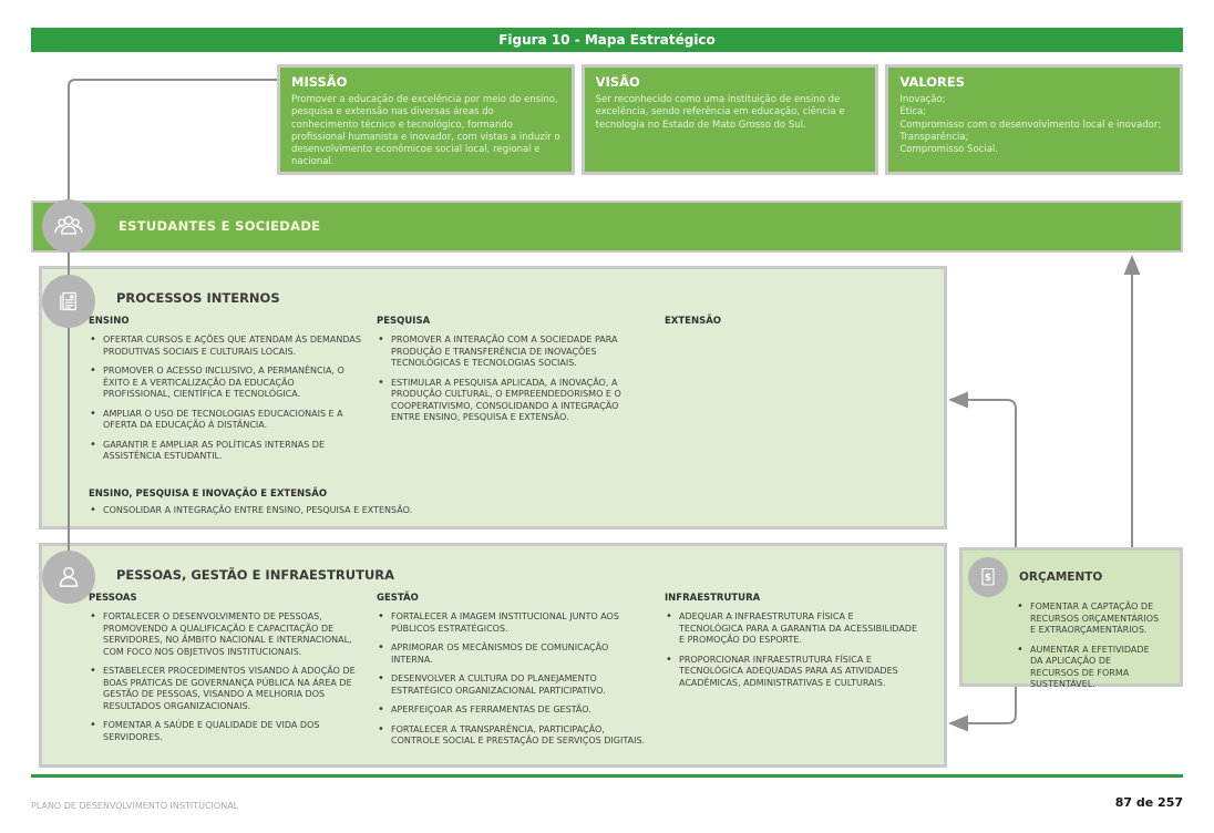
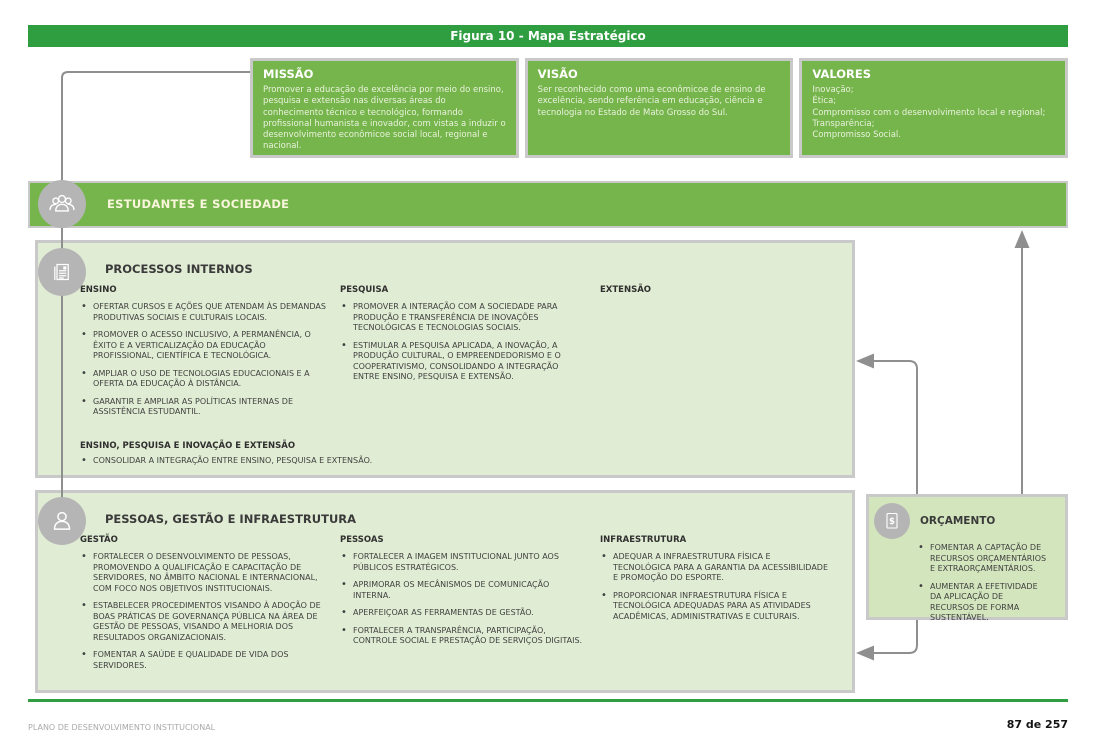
  Figura 10 - Mapa Estratégico
  MISSÃO
  Promover a educação de excelência por meio do ensino, pesquisa e extensão nas diversas áreas do conhecimento técnico e tecnológico, formando profissional humanista e inovador, com vistas a induzir o desenvolvimento econômicoe social local, regional e nacional.
  VISÃO
- Ser reconhecido como uma instituição de ensino de excelência, sendo referência em educação, ciência e tecnologia no Estado de Mato Grosso do Sul.
+ Ser reconhecido como uma econômicoe de ensino de excelência, sendo referência em educação, ciência e tecnologia no Estado de Mato Grosso do Sul.
  VALORES
  Inovação;
  Ética;
- Compromisso com o desenvolvimento local e inovador;
+ Compromisso com o desenvolvimento local e regional;
  Transparência;
  Compromisso Social.
  ESTUDANTES E SOCIEDADE
  PROCESSOS INTERNOS
  ENSINO
  OFERTAR CURSOS E AÇÕES QUE ATENDAM ÀS DEMANDAS PRODUTIVAS SOCIAIS E CULTURAIS LOCAIS.
  PROMOVER O ACESSO INCLUSIVO, A PERMANÊNCIA, O ÊXITO E A VERTICALIZAÇÃO DA EDUCAÇÃO PROFISSIONAL, CIENTÍFICA E TECNOLÓGICA.
  AMPLIAR O USO DE TECNOLOGIAS EDUCACIONAIS E A OFERTA DA EDUCAÇÃO À DISTÂNCIA.
  GARANTIR E AMPLIAR AS POLÍTICAS INTERNAS DE ASSISTÊNCIA ESTUDANTIL.
  PESQUISA
  PROMOVER A INTERAÇÃO COM A SOCIEDADE PARA PRODUÇÃO E TRANSFERÊNCIA DE INOVAÇÕES TECNOLÓGICAS E TECNOLOGIAS SOCIAIS.
  ESTIMULAR A PESQUISA APLICADA, A INOVAÇÃO, A PRODUÇÃO CULTURAL, O EMPREENDEDORISMO E O COOPERATIVISMO, CONSOLIDANDO A INTEGRAÇÃO ENTRE ENSINO, PESQUISA E EXTENSÃO.
  EXTENSÃO
  ENSINO, PESQUISA E INOVAÇÃO E EXTENSÃO
  CONSOLIDAR A INTEGRAÇÃO ENTRE ENSINO, PESQUISA E EXTENSÃO.
  PESSOAS, GESTÃO E INFRAESTRUTURA
- PESSOAS
+ GESTÃO
  FORTALECER O DESENVOLVIMENTO DE PESSOAS, PROMOVENDO A QUALIFICAÇÃO E CAPACITAÇÃO DE SERVIDORES, NO ÂMBITO NACIONAL E INTERNACIONAL, COM FOCO NOS OBJETIVOS INSTITUCIONAIS.
  ESTABELECER PROCEDIMENTOS VISANDO À ADOÇÃO DE BOAS PRÁTICAS DE GOVERNANÇA PÚBLICA NA ÁREA DE GESTÃO DE PESSOAS, VISANDO A MELHORIA DOS RESULTADOS ORGANIZACIONAIS.
  FOMENTAR A SAÚDE E QUALIDADE DE VIDA DOS SERVIDORES.
- GESTÃO
+ PESSOAS
  FORTALECER A IMAGEM INSTITUCIONAL JUNTO AOS PÚBLICOS ESTRATÉGICOS.
  APRIMORAR OS MECÂNISMOS DE COMUNICAÇÃO INTERNA.
- DESENVOLVER A CULTURA DO PLANEJAMENTO ESTRATÉGICO ORGANIZACIONAL PARTICIPATIVO.
  APERFEIÇOAR AS FERRAMENTAS DE GESTÃO.
  FORTALECER A TRANSPARÊNCIA, PARTICIPAÇÃO, CONTROLE SOCIAL E PRESTAÇÃO DE SERVIÇOS DIGITAIS.
  INFRAESTRUTURA
  ADEQUAR A INFRAESTRUTURA FÍSICA E TECNOLÓGICA PARA A GARANTIA DA ACESSIBILIDADE E PROMOÇÃO DO ESPORTE.
  PROPORCIONAR INFRAESTRUTURA FÍSICA E TECNOLÓGICA ADEQUADAS PARA AS ATIVIDADES ACADÊMICAS, ADMINISTRATIVAS E CULTURAIS.
  ORÇAMENTO
  FOMENTAR A CAPTAÇÃO DE RECURSOS ORÇAMENTÁRIOS E EXTRAORÇAMENTÁRIOS.
  AUMENTAR A EFETIVIDADE DA APLICAÇÃO DE RECURSOS DE FORMA SUSTENTÁVEL.
  $
  PLANO DE DESENVOLVIMENTO INSTITUCIONAL
  87 de 257
